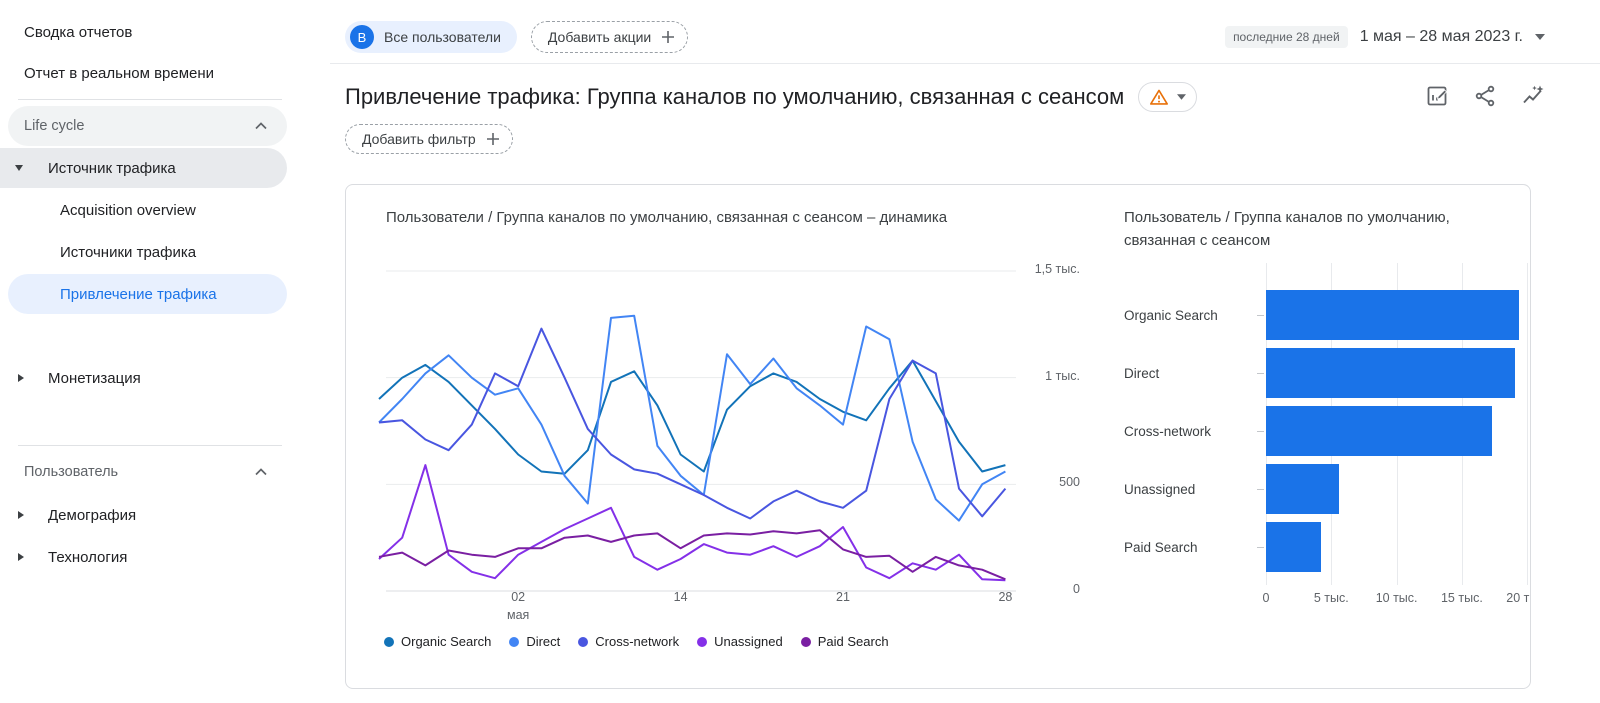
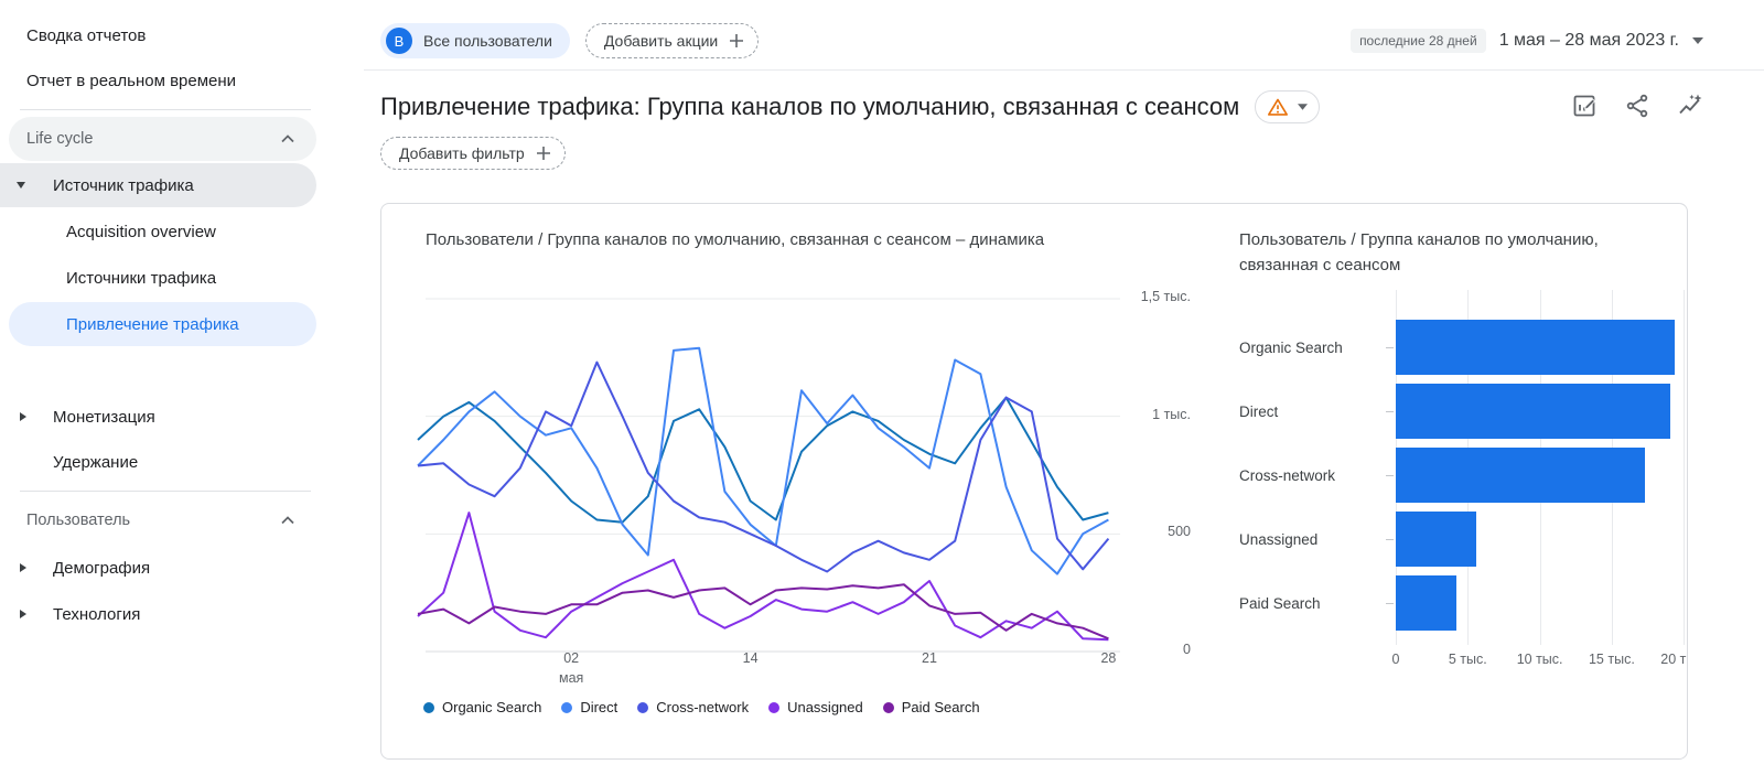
  Сводка отчетов
  Отчет в реальном времени
  Life cycle
  Источник трафика
  Acquisition overview
  Источники трафика
  Привлечение трафика
  Монетизация
+ Удержание
  Пользователь
  Демография
  Технология
  В
  Все пользователи
  Добавить акции
  последние 28 дней
  1 мая – 28 мая 2023 г.
  Привлечение трафика: Группа каналов по умолчанию, связанная с сеансом
  Добавить фильтр
  Пользователи / Группа каналов по умолчанию, связанная с сеансом – динамика
  Пользователь / Группа каналов по умолчанию, связанная с сеансом
  Organic Search
  Direct
  Cross-network
  Unassigned
  Paid Search
  0
  500
  1 тыс.
  1,5 тыс.
  02
  мая
  14
  21
  28
  0
  5 тыс.
  10 тыс.
  15 тыс.
  Organic Search
  Direct
  Cross-network
  Unassigned
  Paid Search
